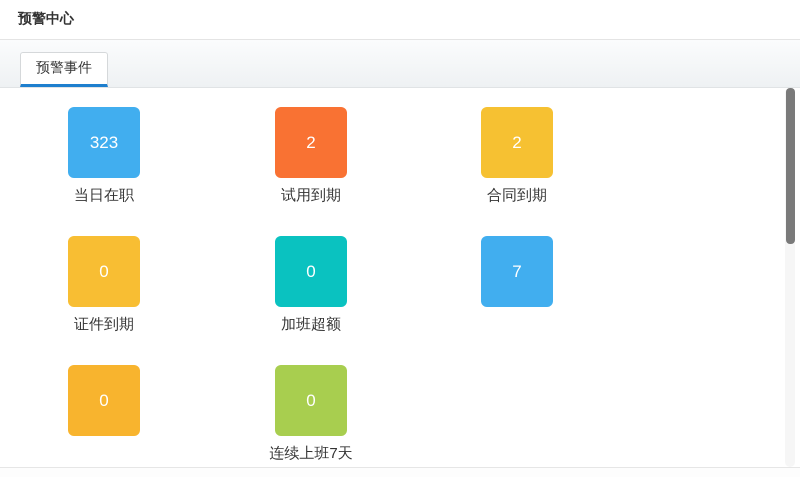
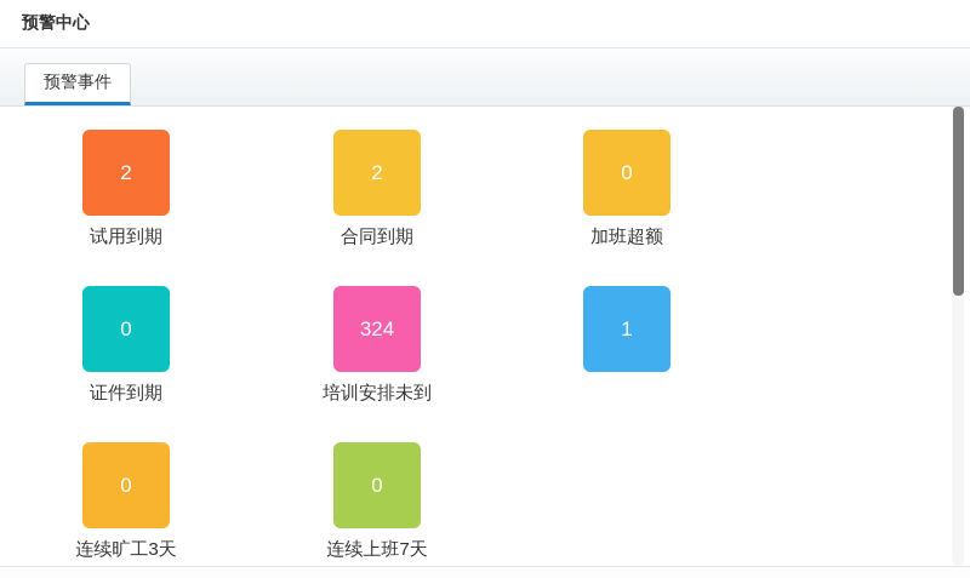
  预警中心
  预警事件
- 323
- 当日在职
  2
  试用到期
  2
  合同到期
  0
- 证件到期
+ 加班超额
  0
- 加班超额
+ 证件到期
+ 324
+ 培训安排未到
- 7
+ 1
  0
+ 连续旷工3天
  0
  连续上班7天
